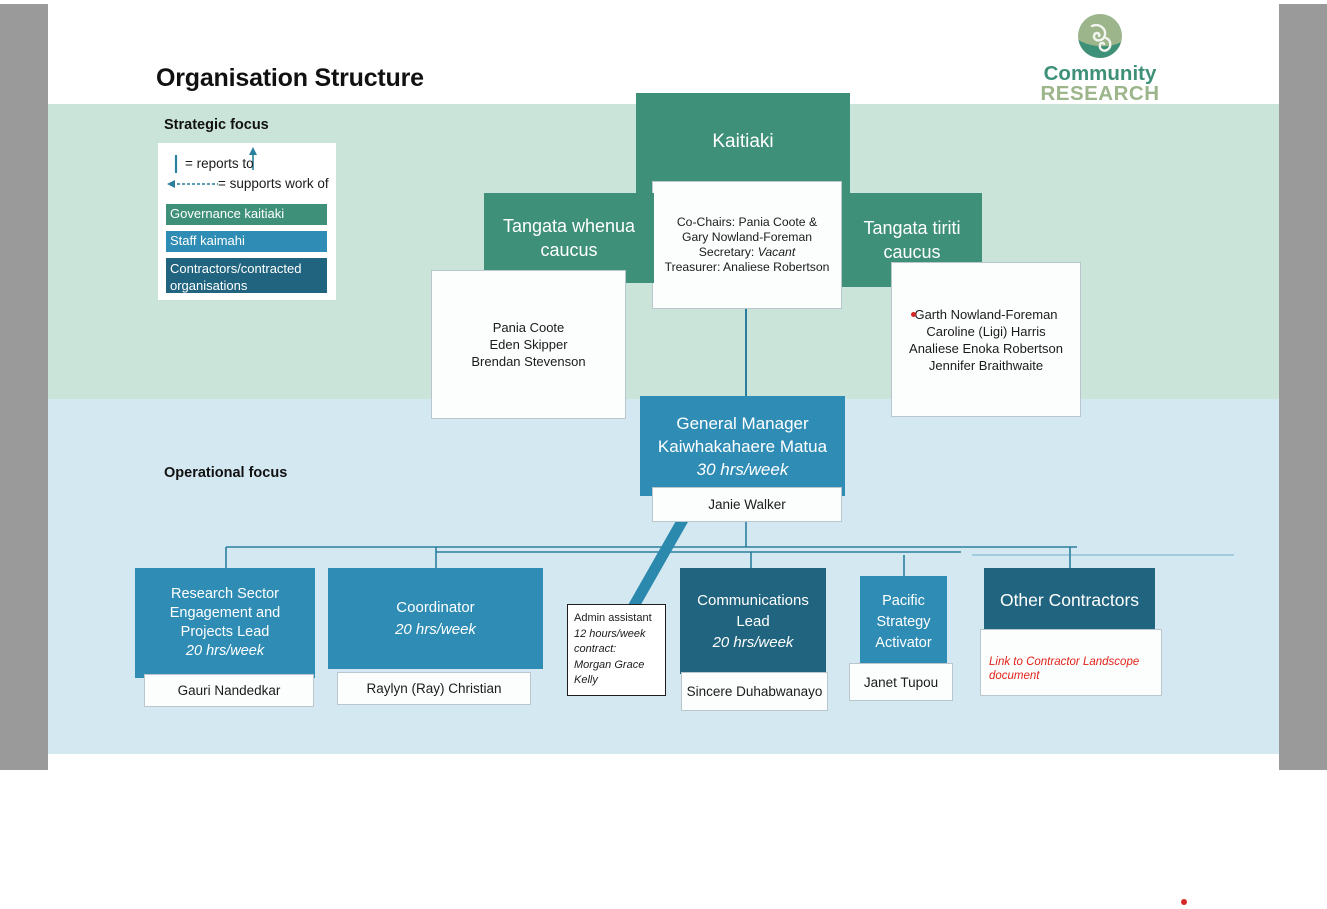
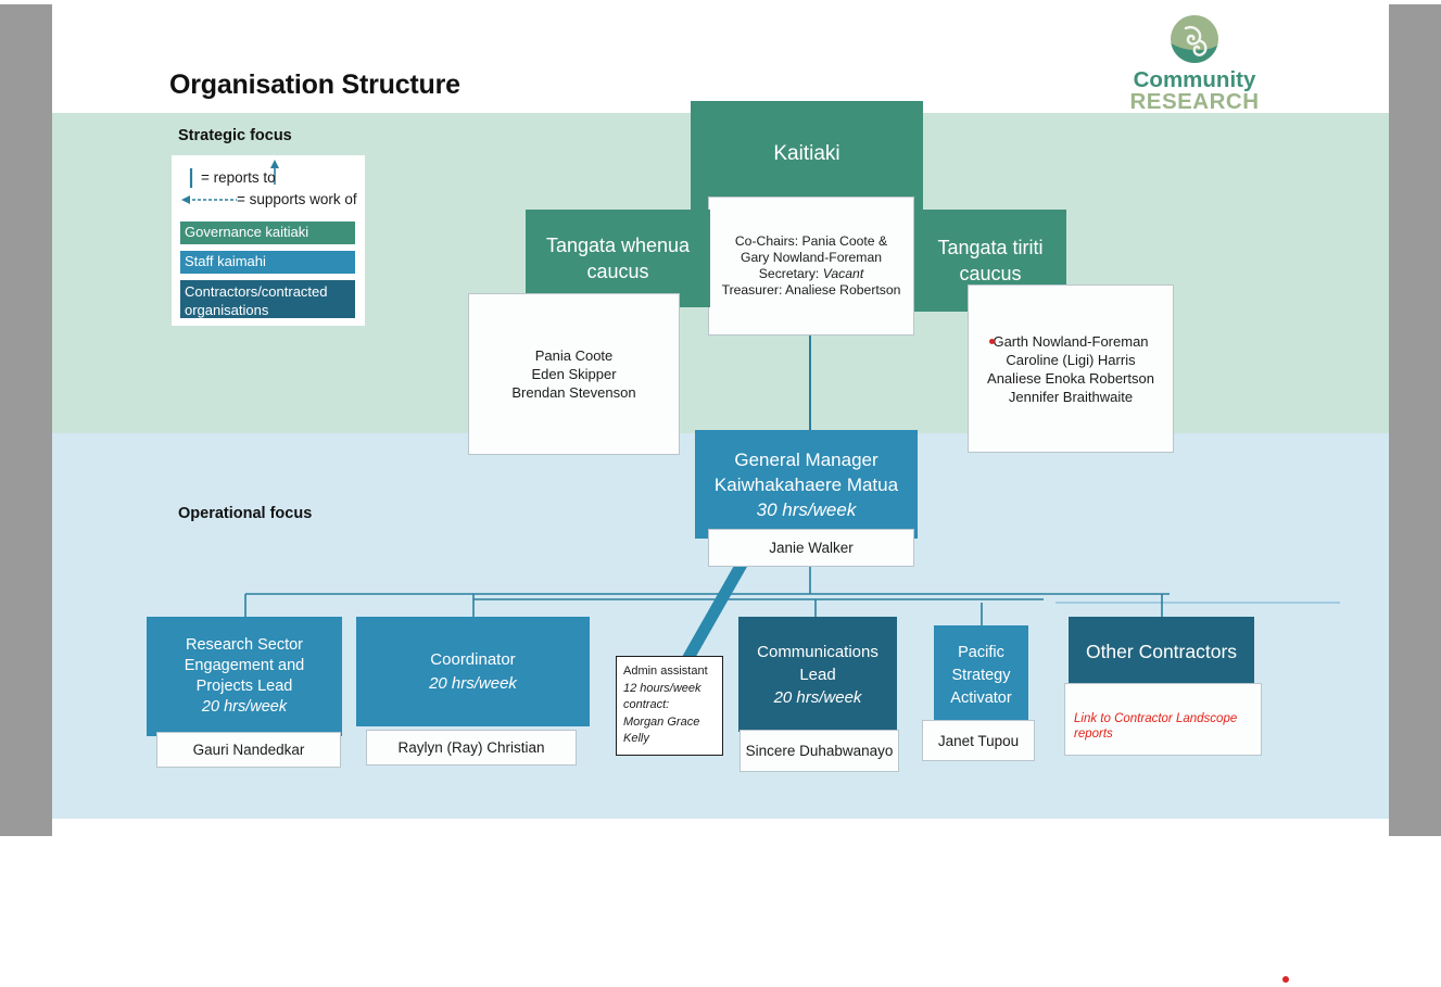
  Organisation Structure
  Strategic focus
  Operational focus
  Community
  RESEARCH
  = reports to
  = supports work of
  Governance kaitiaki
  Staff kaimahi
  Contractors/contracted organisations
  Kaitiaki
  Co-Chairs: Pania Coote &
  Gary Nowland-Foreman
  Secretary: Vacant
  Treasurer: Analiese Robertson
  Tangata whenua
  caucus
  Pania Coote
  Eden Skipper
  Brendan Stevenson
  Tangata tiriti
  caucus
  Garth Nowland-Foreman
  Caroline (Ligi) Harris
  Analiese Enoka Robertson
  Jennifer Braithwaite
  General Manager
  Kaiwhakahaere Matua
  30 hrs/week
  Janie Walker
  Research Sector
  Engagement and
  Projects Lead
  20 hrs/week
  Gauri Nandedkar
  Coordinator
  20 hrs/week
  Raylyn (Ray) Christian
  Admin assistant
  12 hours/week
  contract:
  Morgan Grace
  Kelly
  Communications
  Lead
  20 hrs/week
  Sincere Duhabwanayo
  Pacific
  Strategy
  Activator
  Janet Tupou
  Other Contractors
- Link to Contractor Landscope document
+ Link to Contractor Landscope reports
